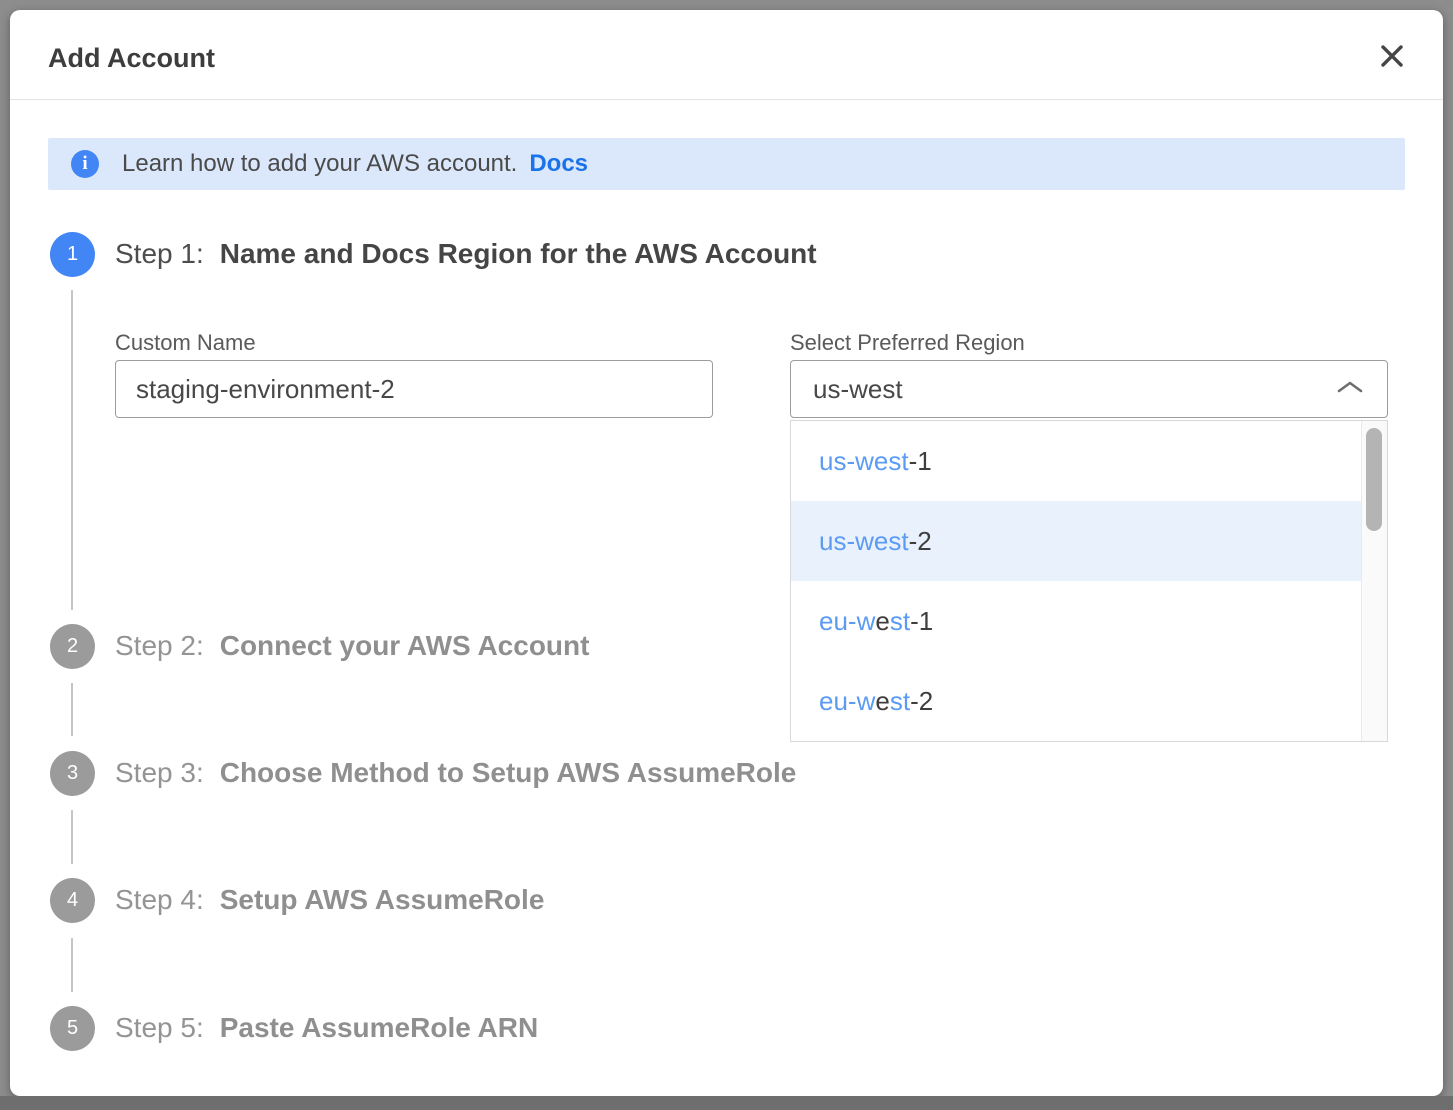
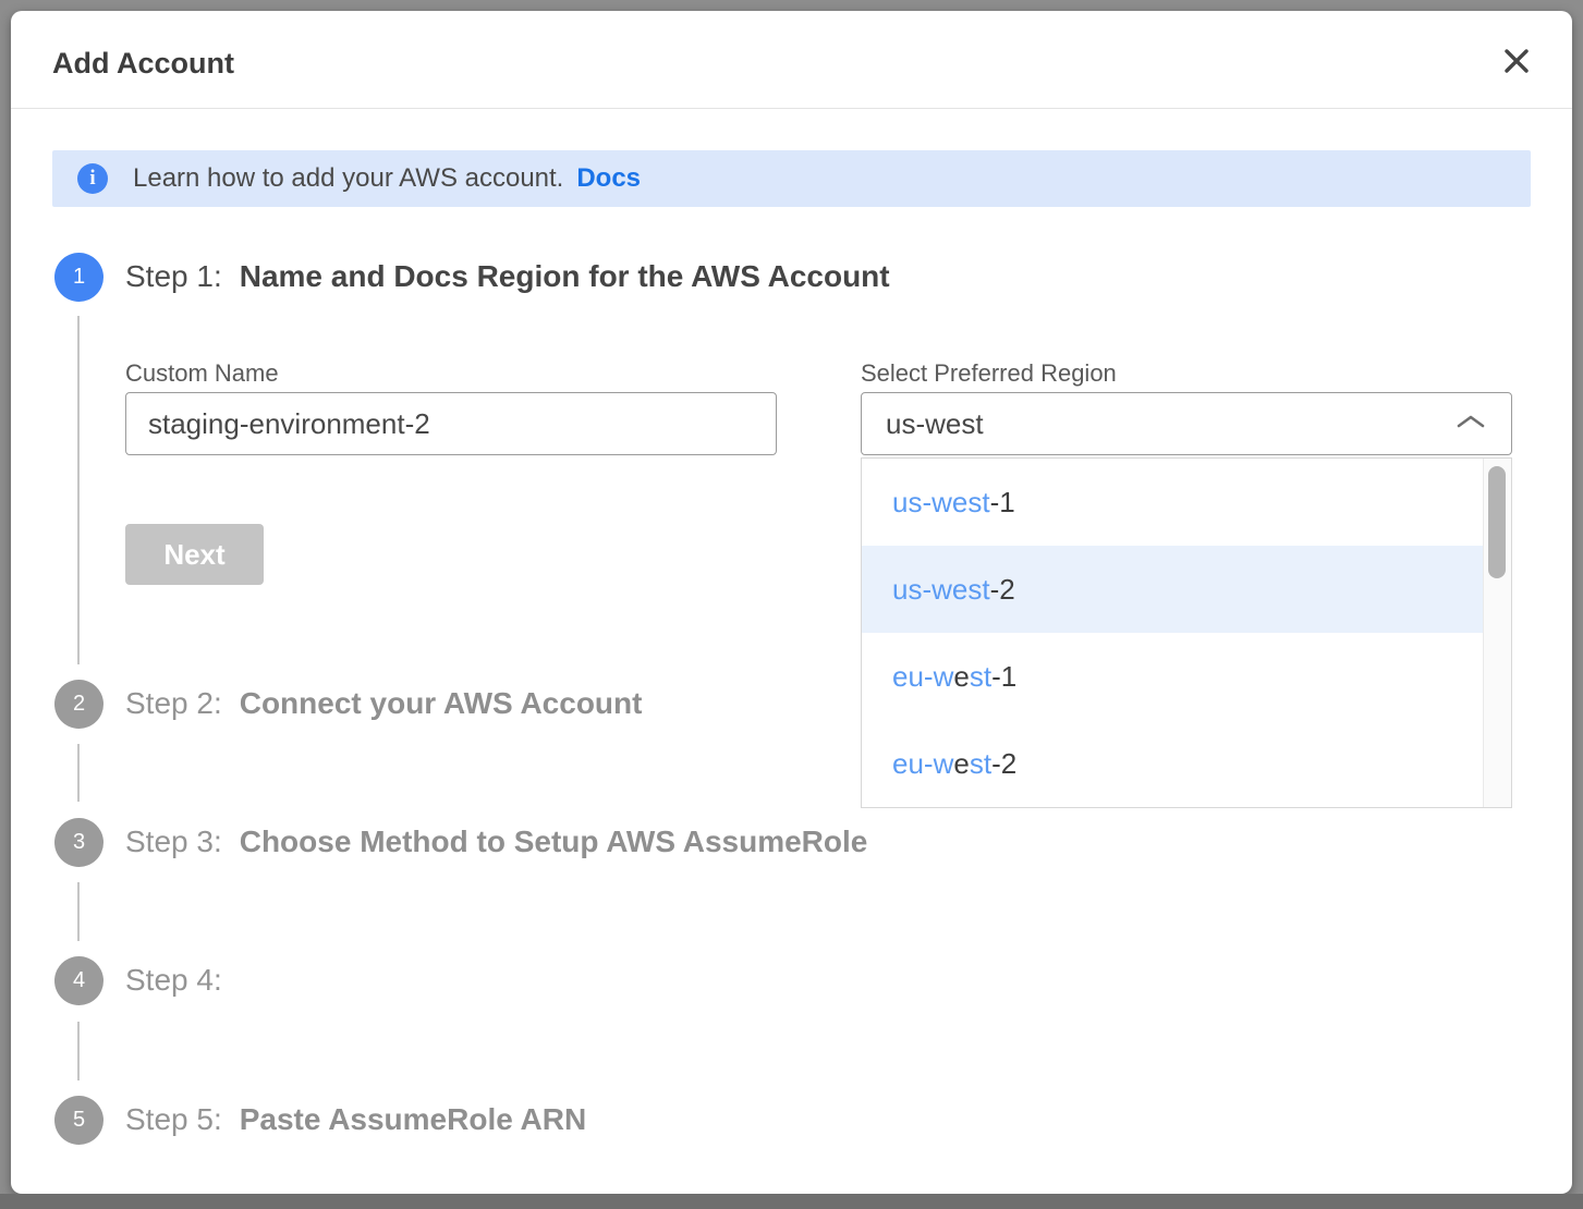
  Add Account
  i
  Learn how to add your AWS account.
  Docs
  1
  Step 1:
  Name and Docs Region for the AWS Account
  Custom Name
  staging-environment-2
  Select Preferred Region
  us-west
+ Next
  us-west
  -1
  us-west
  -2
  eu-w
  e
  st
  -1
  eu-w
  e
  st
  -2
  2
  Step 2:
  Connect your AWS Account
  3
  Step 3:
  Choose Method to Setup AWS AssumeRole
  4
  Step 4:
- Setup AWS AssumeRole
  5
  Step 5:
  Paste AssumeRole ARN
